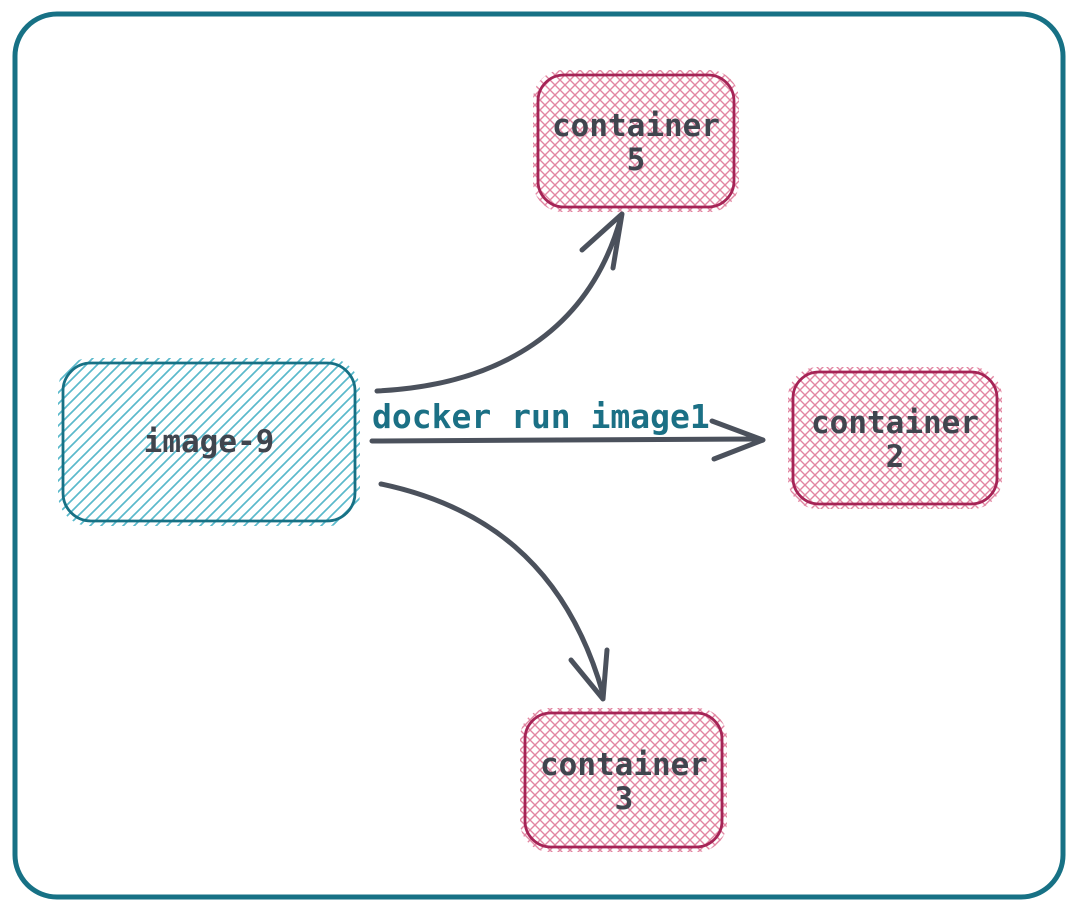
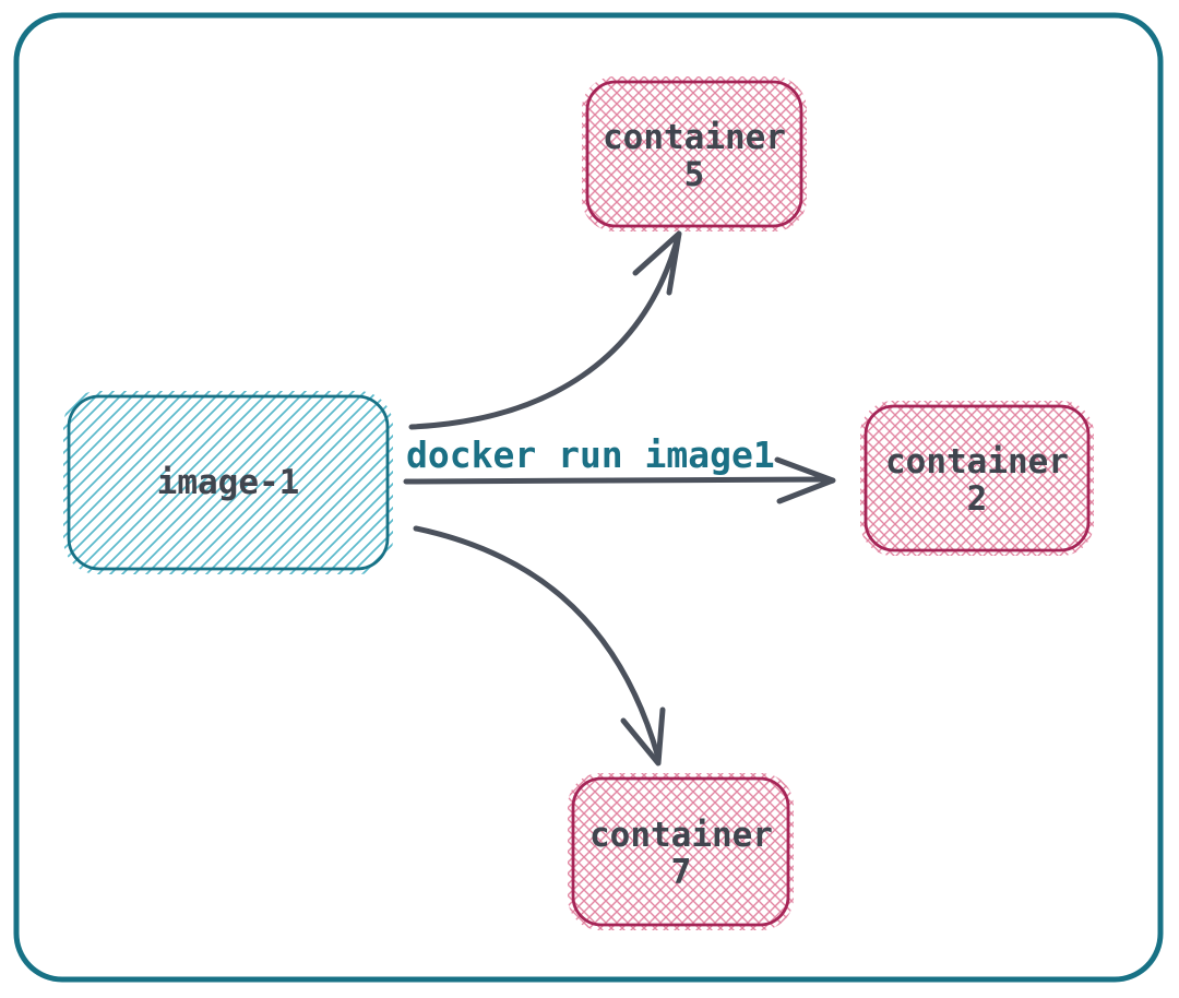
- image-9
+ image-1
  container
  5
  container
  2
  container
- 3
+ 7
  docker run image1
